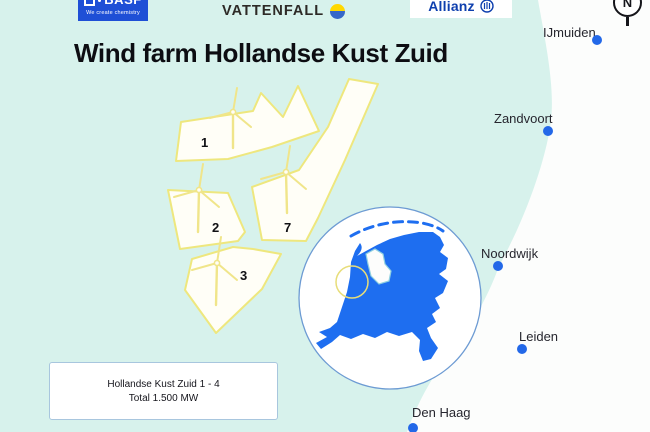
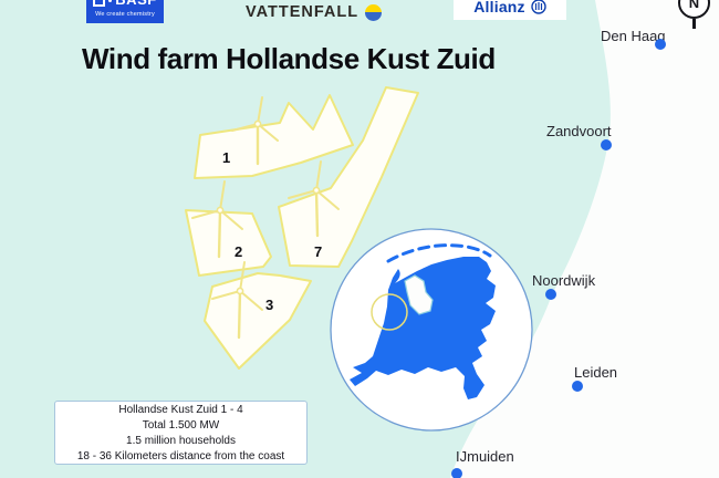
  VATTENFALL
  Allianz
  N
  Wind farm Hollandse Kust Zuid
- IJmuiden
+ Den Haag
  Zandvoort
  Noordwijk
  Leiden
- Den Haag
+ IJmuiden
  1
  2
  3
  7
  Hollandse Kust Zuid 1 - 4
  Total 1.500 MW
+ 1.5 million households
+ 18 - 36 Kilometers distance from the coast
